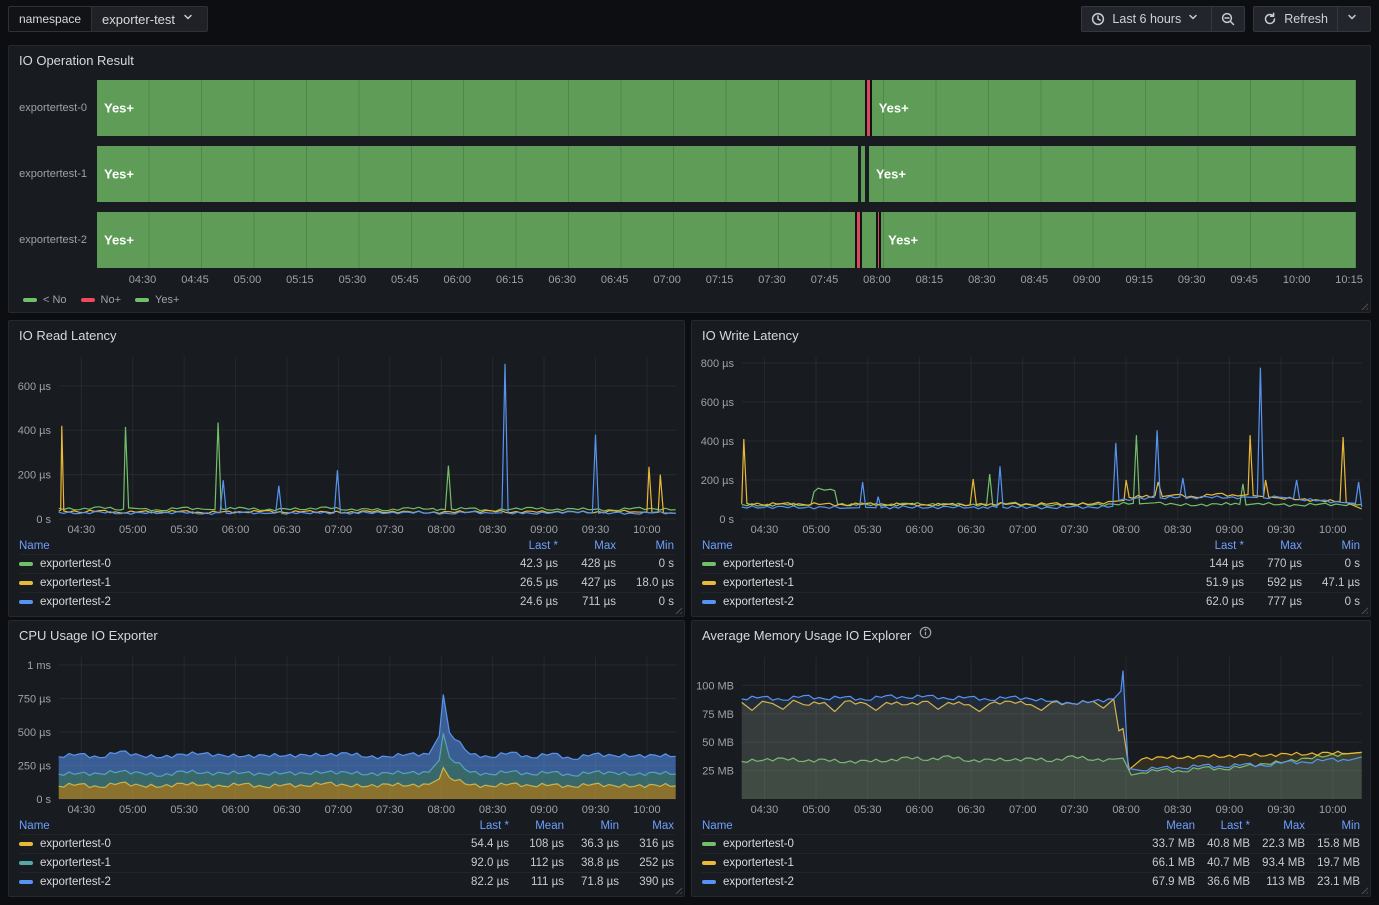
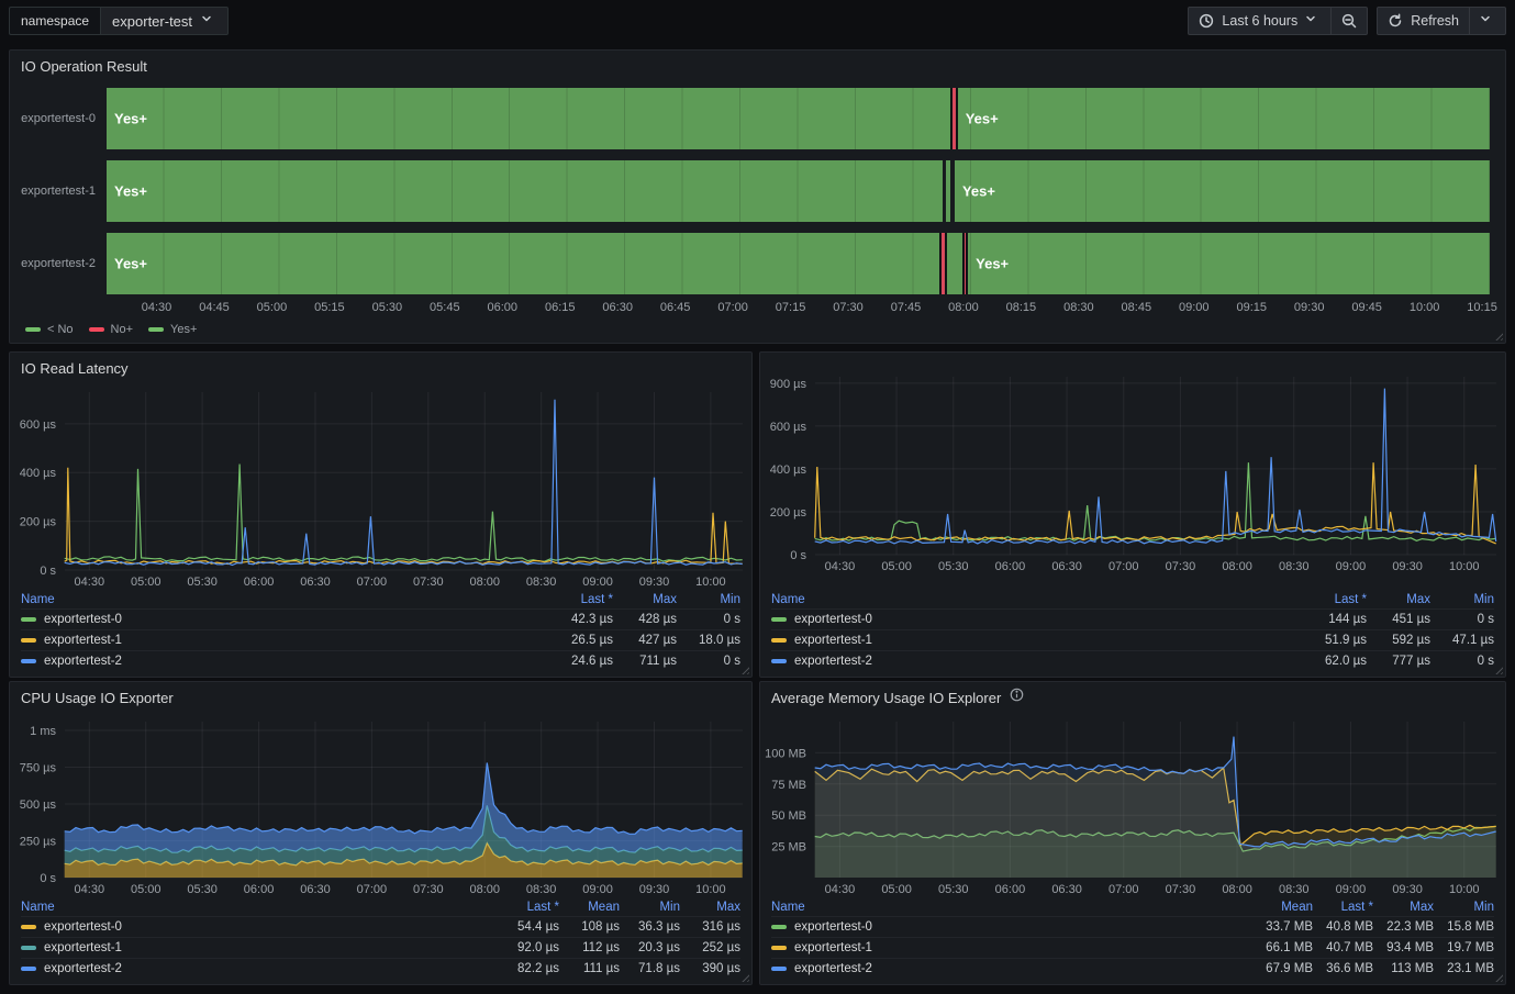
  namespace
  exporter-test
  Last 6 hours
  Refresh
  IO Operation Result
  exportertest-0
  exportertest-1
  exportertest-2
  04:30
  04:45
  05:00
  05:15
  05:30
  05:45
  06:00
  06:15
  06:30
  06:45
  07:00
  07:15
  07:30
  07:45
  08:00
  08:15
  08:30
  08:45
  09:00
  09:15
  09:30
  09:45
  10:00
  10:15
  < No
  No+
  Yes+
  IO Read Latency
  04:30
  05:00
  05:30
  06:00
  06:30
  07:00
  07:30
  08:00
  08:30
  09:00
  09:30
  10:00
  0 s
  200 µs
  400 µs
  600 µs
  Name
  Last *
  Max
  Min
  exportertest-0
  42.3 µs
  428 µs
  0 s
  exportertest-1
  26.5 µs
  427 µs
  18.0 µs
  exportertest-2
  24.6 µs
  711 µs
  0 s
- IO Write Latency
  04:30
  05:00
  05:30
  06:00
  06:30
  07:00
  07:30
  08:00
  08:30
  09:00
  09:30
  10:00
  0 s
  200 µs
  400 µs
  600 µs
- 800 µs
+ 900 µs
  Name
  Last *
  Max
  Min
  exportertest-0
  144 µs
- 770 µs
+ 451 µs
  0 s
  exportertest-1
  51.9 µs
  592 µs
  47.1 µs
  exportertest-2
  62.0 µs
  777 µs
  0 s
  CPU Usage IO Exporter
  04:30
  05:00
  05:30
  06:00
  06:30
  07:00
  07:30
  08:00
  08:30
  09:00
  09:30
  10:00
  0 s
  250 µs
  500 µs
  750 µs
  1 ms
  Name
  Last *
  Mean
  Min
  Max
  exportertest-0
  54.4 µs
  108 µs
  36.3 µs
  316 µs
  exportertest-1
  92.0 µs
  112 µs
- 38.8 µs
+ 20.3 µs
  252 µs
  exportertest-2
  82.2 µs
  111 µs
  71.8 µs
  390 µs
  Average Memory Usage IO Explorer
  04:30
  05:00
  05:30
  06:00
  06:30
  07:00
  07:30
  08:00
  08:30
  09:00
  09:30
  10:00
  25 MB
  50 MB
  75 MB
  100 MB
  Name
  Mean
  Last *
  Max
  Min
  exportertest-0
  33.7 MB
  40.8 MB
  22.3 MB
  15.8 MB
  exportertest-1
  66.1 MB
  40.7 MB
  93.4 MB
  19.7 MB
  exportertest-2
  67.9 MB
  36.6 MB
  113 MB
  23.1 MB
